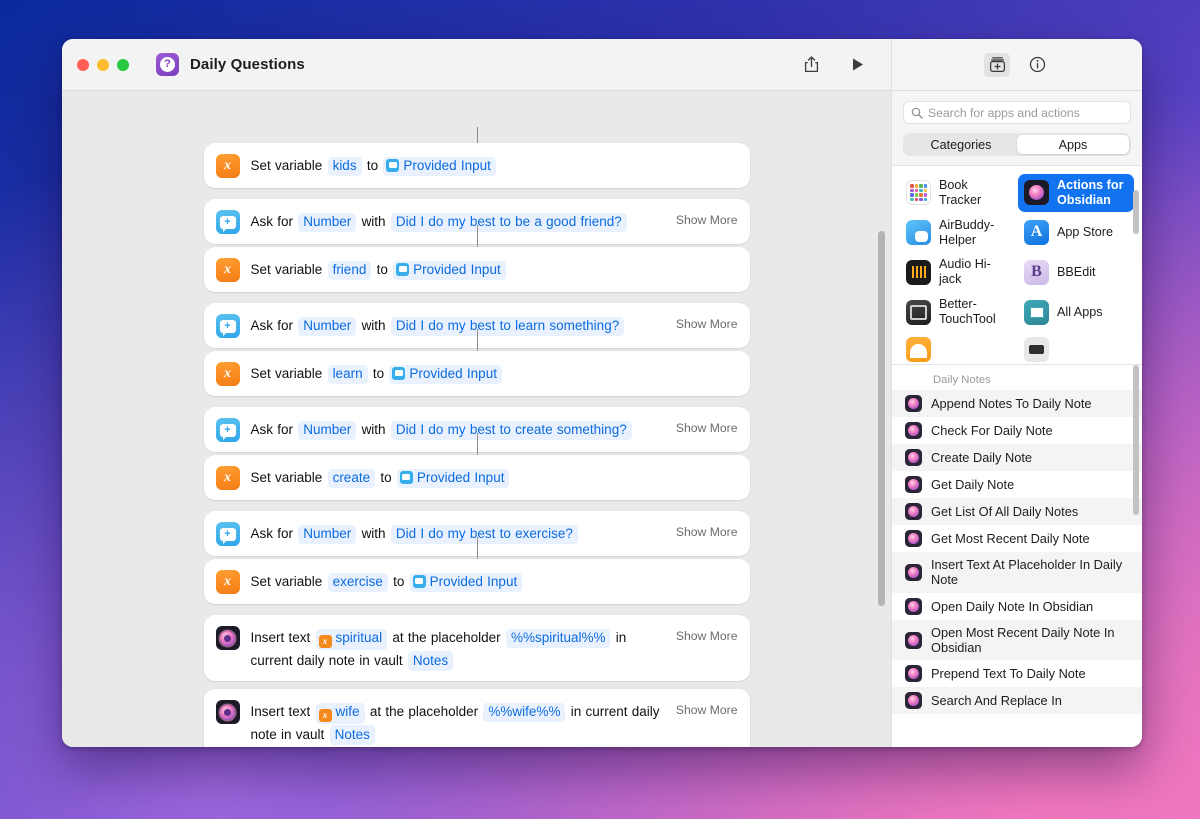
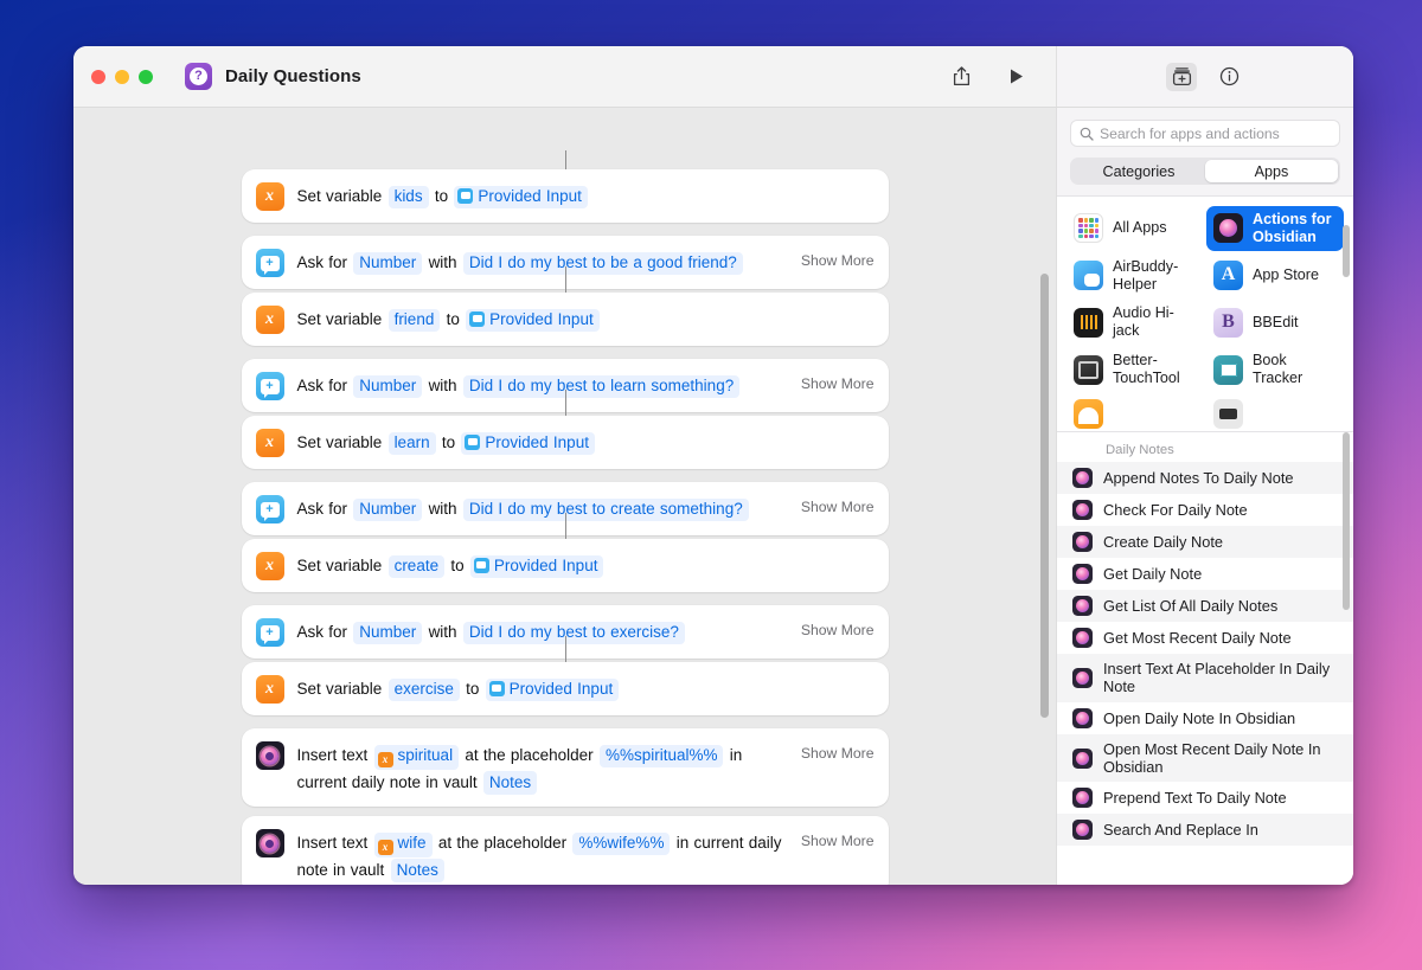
  ?
  Daily Questions
  x
  Set variable kids to Provided Input
  +
  Ask for Number with Did I do my best to be a good friend?
  Show More
  x
  Set variable friend to Provided Input
  +
  Ask for Number with Did I do my best to learn something?
  Show More
  x
  Set variable learn to Provided Input
  +
  Ask for Number with Did I do my best to create something?
  Show More
  x
  Set variable create to Provided Input
  +
  Ask for Number with Did I do my best to exercise?
  Show More
  x
  Set variable exercise to Provided Input
  Insert text x spiritual at the placeholder %%spiritual%% in current daily note in vault Notes
  Show More
  Insert text x wife at the placeholder %%wife%% in current daily note in vault Notes
  Show More
  Search for apps and actions
  Categories
  Apps
- Book Tracker
+ All Apps
  Actions for Obsidian
  AirBuddy-Helper
  A
  App Store
  Audio Hi-jack
  B
  BBEdit
  Better-TouchTool
- All Apps
+ Book Tracker
  Daily Notes
  Append Notes To Daily Note
  Check For Daily Note
  Create Daily Note
  Get Daily Note
  Get List Of All Daily Notes
  Get Most Recent Daily Note
  Insert Text At Placeholder In Daily Note
  Open Daily Note In Obsidian
  Open Most Recent Daily Note In Obsidian
  Prepend Text To Daily Note
  Search And Replace In
